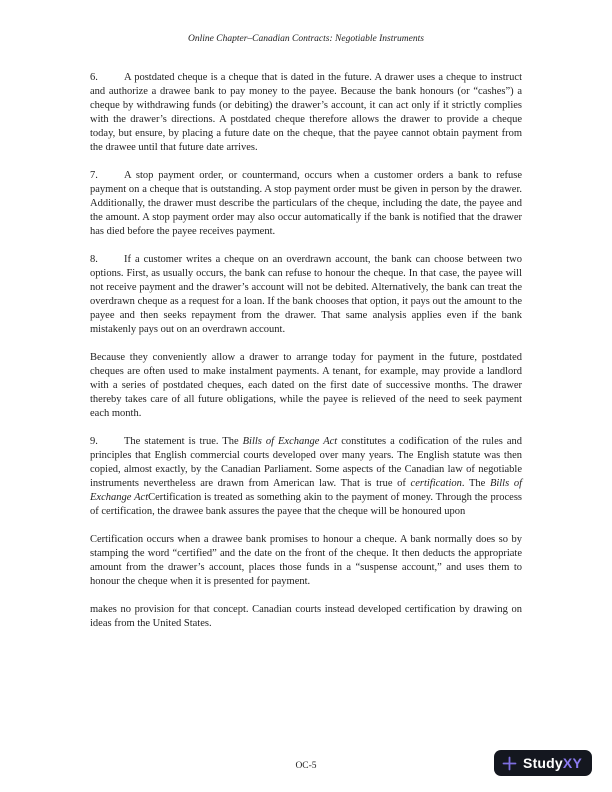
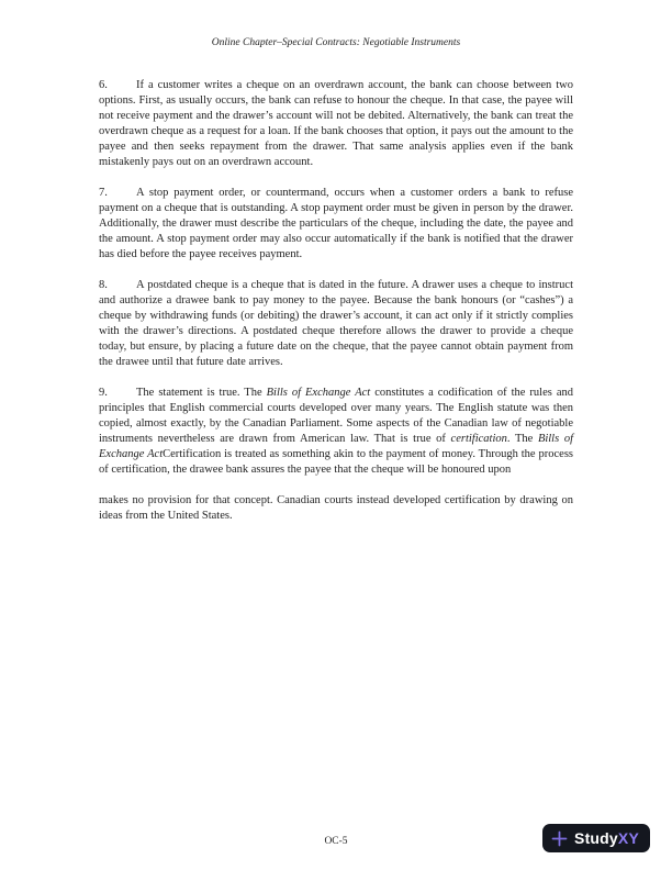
- Online Chapter–Canadian Contracts: Negotiable Instruments
+ Online Chapter–Special Contracts: Negotiable Instruments
- 6. A postdated cheque is a cheque that is dated in the future. A drawer uses a cheque to instruct and authorize a drawee bank to pay money to the payee. Because the bank honours (or “cashes”) a cheque by withdrawing funds (or debiting) the drawer’s account, it can act only if it strictly complies with the drawer’s directions. A postdated cheque therefore allows the drawer to provide a cheque today, but ensure, by placing a future date on the cheque, that the payee cannot obtain payment from the drawee until that future date arrives.
+ 6. If a customer writes a cheque on an overdrawn account, the bank can choose between two options. First, as usually occurs, the bank can refuse to honour the cheque. In that case, the payee will not receive payment and the drawer’s account will not be debited. Alternatively, the bank can treat the overdrawn cheque as a request for a loan. If the bank chooses that option, it pays out the amount to the payee and then seeks repayment from the drawer. That same analysis applies even if the bank mistakenly pays out on an overdrawn account.
  7. A stop payment order, or countermand, occurs when a customer orders a bank to refuse payment on a cheque that is outstanding. A stop payment order must be given in person by the drawer. Additionally, the drawer must describe the particulars of the cheque, including the date, the payee and the amount. A stop payment order may also occur automatically if the bank is notified that the drawer has died before the payee receives payment.
- 8. If a customer writes a cheque on an overdrawn account, the bank can choose between two options. First, as usually occurs, the bank can refuse to honour the cheque. In that case, the payee will not receive payment and the drawer’s account will not be debited. Alternatively, the bank can treat the overdrawn cheque as a request for a loan. If the bank chooses that option, it pays out the amount to the payee and then seeks repayment from the drawer. That same analysis applies even if the bank mistakenly pays out on an overdrawn account.
+ 8. A postdated cheque is a cheque that is dated in the future. A drawer uses a cheque to instruct and authorize a drawee bank to pay money to the payee. Because the bank honours (or “cashes”) a cheque by withdrawing funds (or debiting) the drawer’s account, it can act only if it strictly complies with the drawer’s directions. A postdated cheque therefore allows the drawer to provide a cheque today, but ensure, by placing a future date on the cheque, that the payee cannot obtain payment from the drawee until that future date arrives.
- Because they conveniently allow a drawer to arrange today for payment in the future, postdated cheques are often used to make instalment payments. A tenant, for example, may provide a landlord with a series of postdated cheques, each dated on the first date of successive months. The drawer thereby takes care of all future obligations, while the payee is relieved of the need to seek payment each month.
  9. The statement is true. The Bills of Exchange Act constitutes a codification of the rules and principles that English commercial courts developed over many years. The English statute was then copied, almost exactly, by the Canadian Parliament. Some aspects of the Canadian law of negotiable instruments nevertheless are drawn from American law. That is true of certification. The Bills of Exchange ActCertification is treated as something akin to the payment of money. Through the process of certification, the drawee bank assures the payee that the cheque will be honoured upon
- Certification occurs when a drawee bank promises to honour a cheque. A bank normally does so by stamping the word “certified” and the date on the front of the cheque. It then deducts the appropriate amount from the drawer’s account, places those funds in a “suspense account,” and uses them to honour the cheque when it is presented for payment.
  makes no provision for that concept. Canadian courts instead developed certification by drawing on ideas from the United States.
  OC-5
  StudyXY
